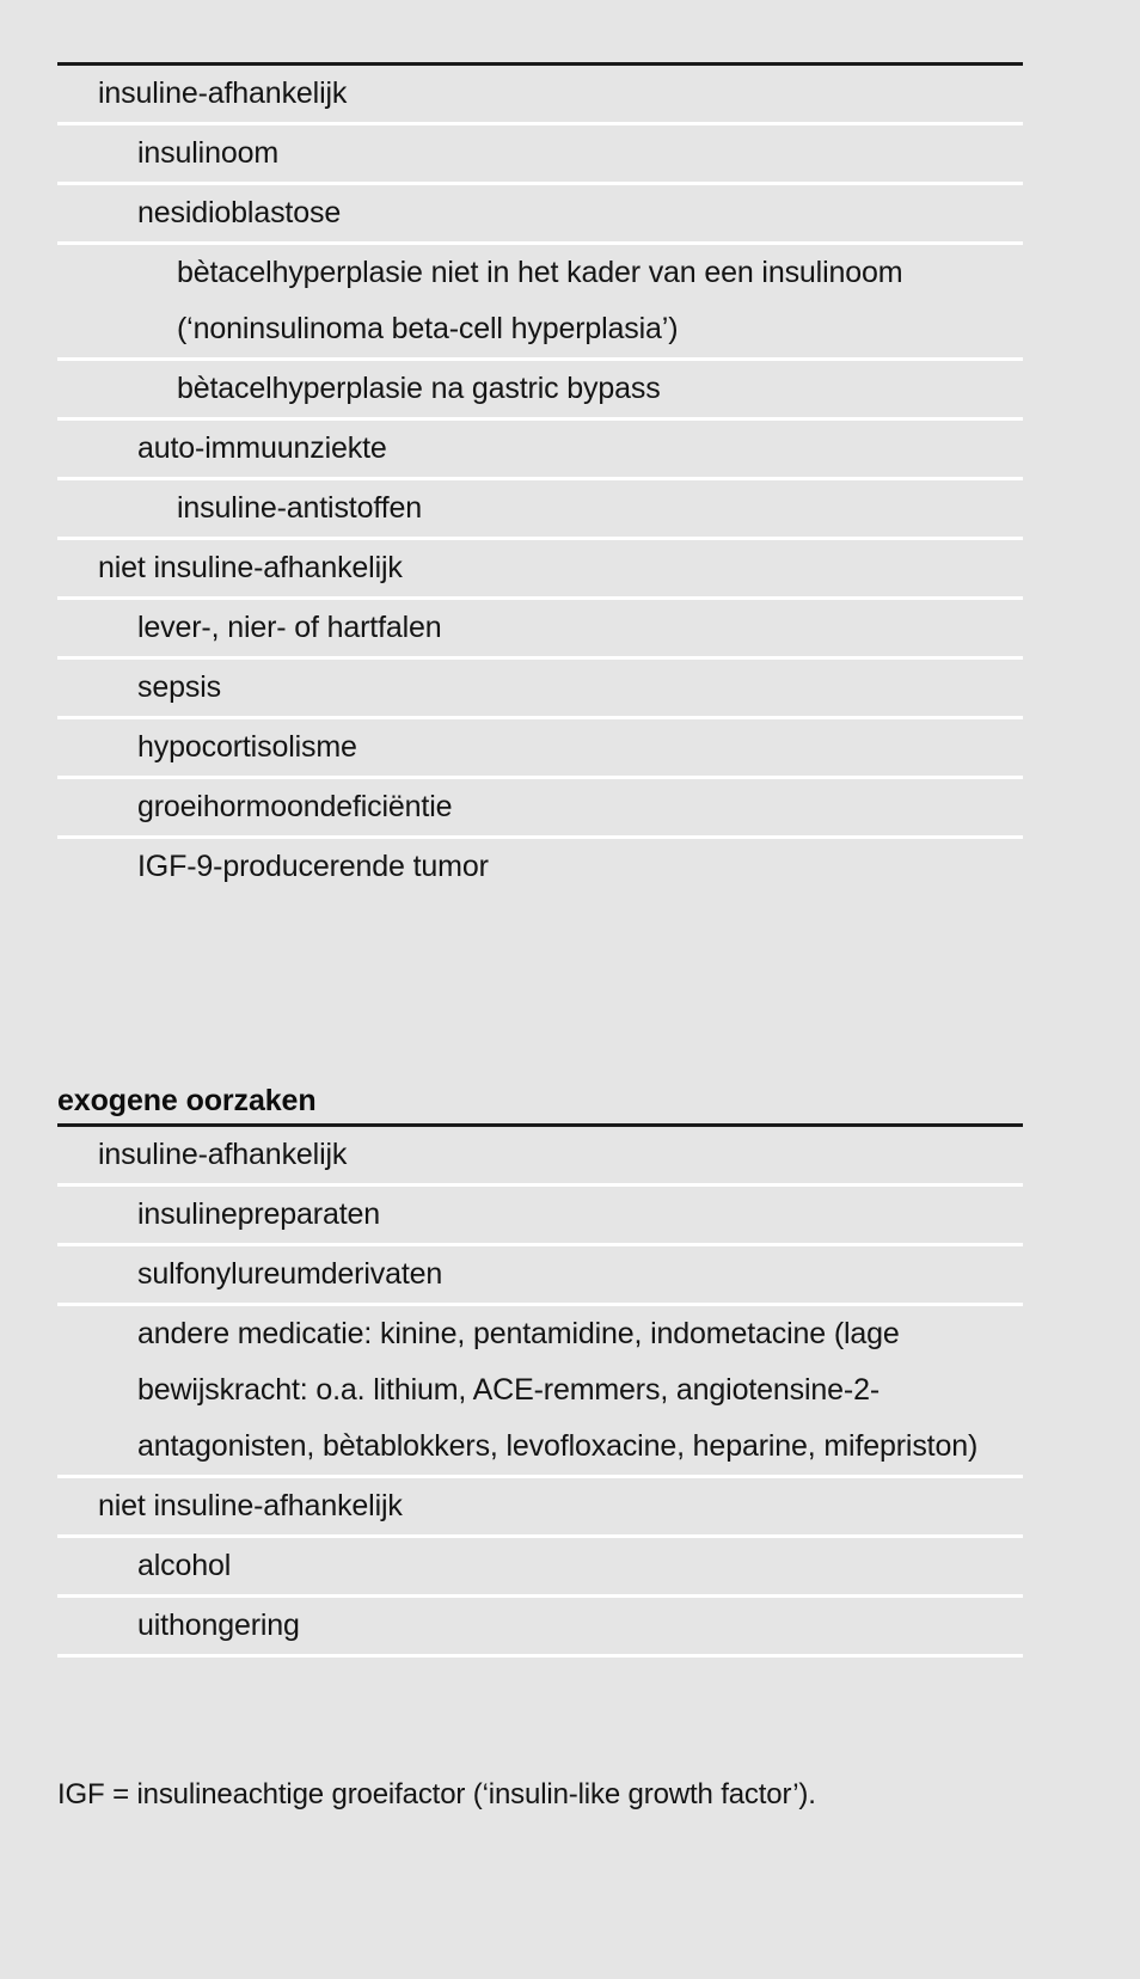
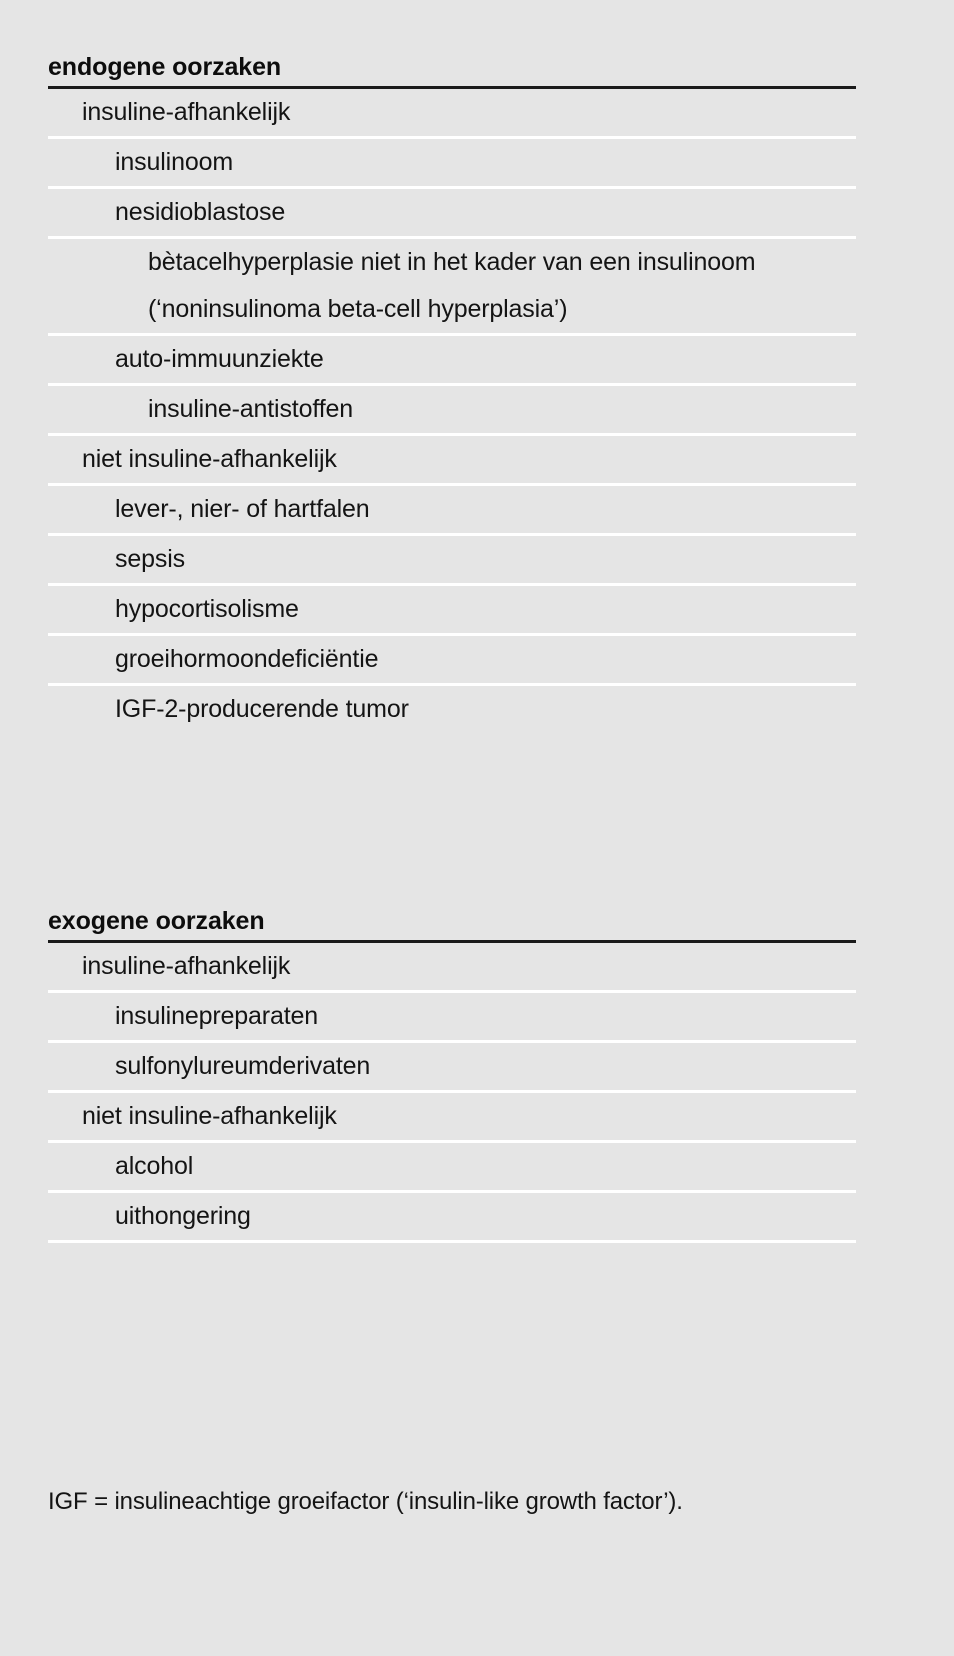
+ endogene oorzaken
  insuline-afhankelijk
  insulinoom
  nesidioblastose
  bètacelhyperplasie niet in het kader van een insulinoom (‘noninsulinoma beta-cell hyperplasia’)
- bètacelhyperplasie na gastric bypass
  auto-immuunziekte
  insuline-antistoffen
  niet insuline-afhankelijk
  lever-, nier- of hartfalen
  sepsis
  hypocortisolisme
  groeihormoondeficiëntie
- IGF-9-producerende tumor
+ IGF-2-producerende tumor
  exogene oorzaken
  insuline-afhankelijk
  insulinepreparaten
  sulfonylureumderivaten
- andere medicatie: kinine, pentamidine, indometacine (lage bewijskracht: o.a. lithium, ACE-remmers, angiotensine-2-antagonisten, bètablokkers, levofloxacine, heparine, mifepriston)
  niet insuline-afhankelijk
  alcohol
  uithongering
  IGF = insulineachtige groeifactor (‘insulin-like growth factor’).
